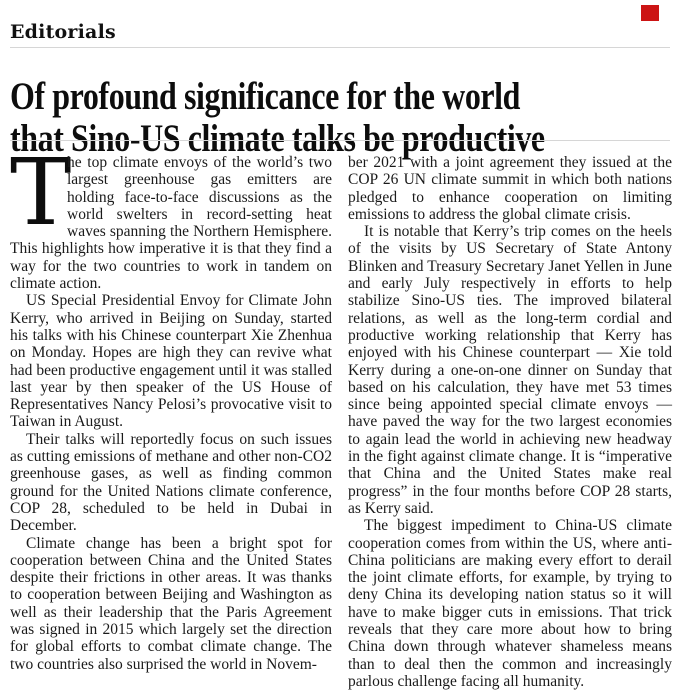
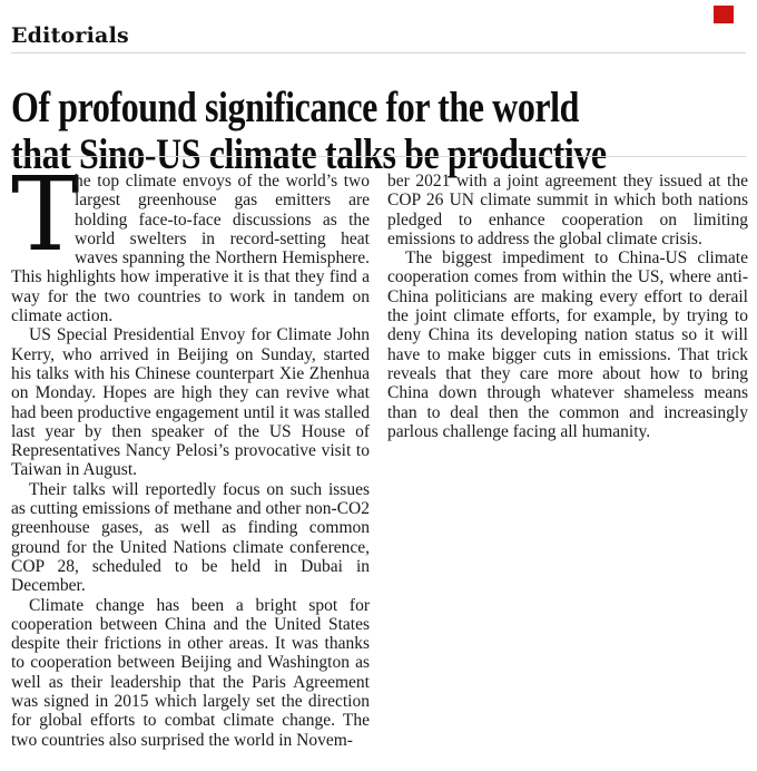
  Editorials
  Of profound significance for the world
  that Sino-US climate talks be productive
  T
  he top climate envoys of the world’s two largest greenhouse gas emitters are holding face-to-face discussions as the world swelters in record-setting heat waves spanning the Northern Hemisphere. This highlights how imperative it is that they find a way for the two countries to work in tandem on climate action.
  US Special Presidential Envoy for Climate John Kerry, who arrived in Beijing on Sunday, started his talks with his Chinese counterpart Xie Zhenhua on Monday. Hopes are high they can revive what had been productive engagement until it was stalled last year by then speaker of the US House of Representatives Nancy Pelosi’s provocative visit to Taiwan in August.
  Their talks will reportedly focus on such issues as cutting emissions of methane and other non-CO2 greenhouse gases, as well as finding common ground for the United Nations climate conference, COP 28, scheduled to be held in Dubai in December.
  Climate change has been a bright spot for cooperation between China and the United States despite their frictions in other areas. It was thanks to cooperation between Beijing and Washington as well as their leadership that the Paris Agreement was signed in 2015 which largely set the direction for global efforts to combat climate change. The two countries also surprised the world in Novem-
  ber 2021 with a joint agreement they issued at the COP 26 UN climate summit in which both nations pledged to enhance cooperation on limiting emissions to address the global climate crisis.
- It is notable that Kerry’s trip comes on the heels of the visits by US Secretary of State Antony Blinken and Treasury Secretary Janet Yellen in June and early July respectively in efforts to help stabilize Sino-US ties. The improved bilateral relations, as well as the long-term cordial and productive working relationship that Kerry has enjoyed with his Chinese counterpart — Xie told Kerry during a one-on-one dinner on Sunday that based on his calculation, they have met 53 times since being appointed special climate envoys — have paved the way for the two largest economies to again lead the world in achieving new headway in the fight against climate change. It is “imperative that China and the United States make real progress” in the four months before COP 28 starts, as Kerry said.
  The biggest impediment to China-US climate cooperation comes from within the US, where anti-China politicians are making every effort to derail the joint climate efforts, for example, by trying to deny China its developing nation status so it will have to make bigger cuts in emissions. That trick reveals that they care more about how to bring China down through whatever shameless means than to deal then the common and increasingly parlous challenge facing all humanity.
